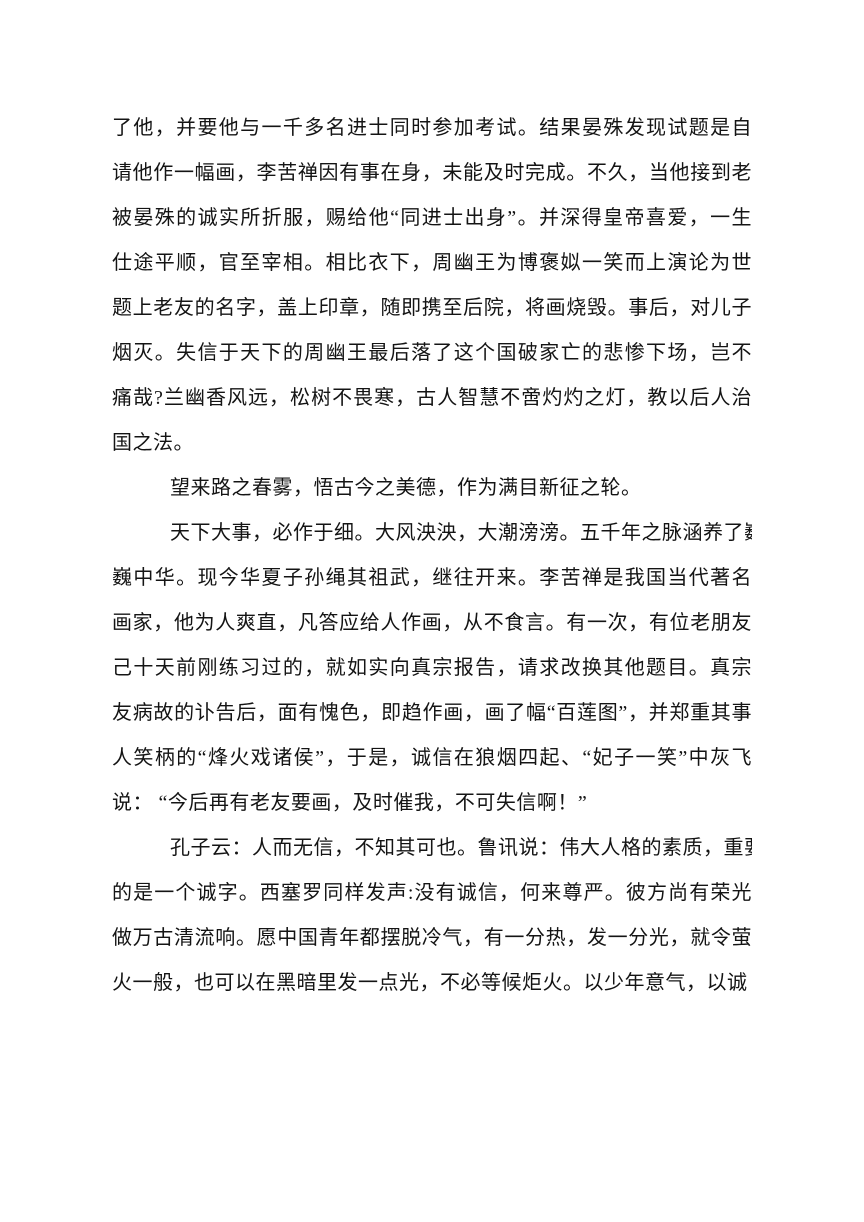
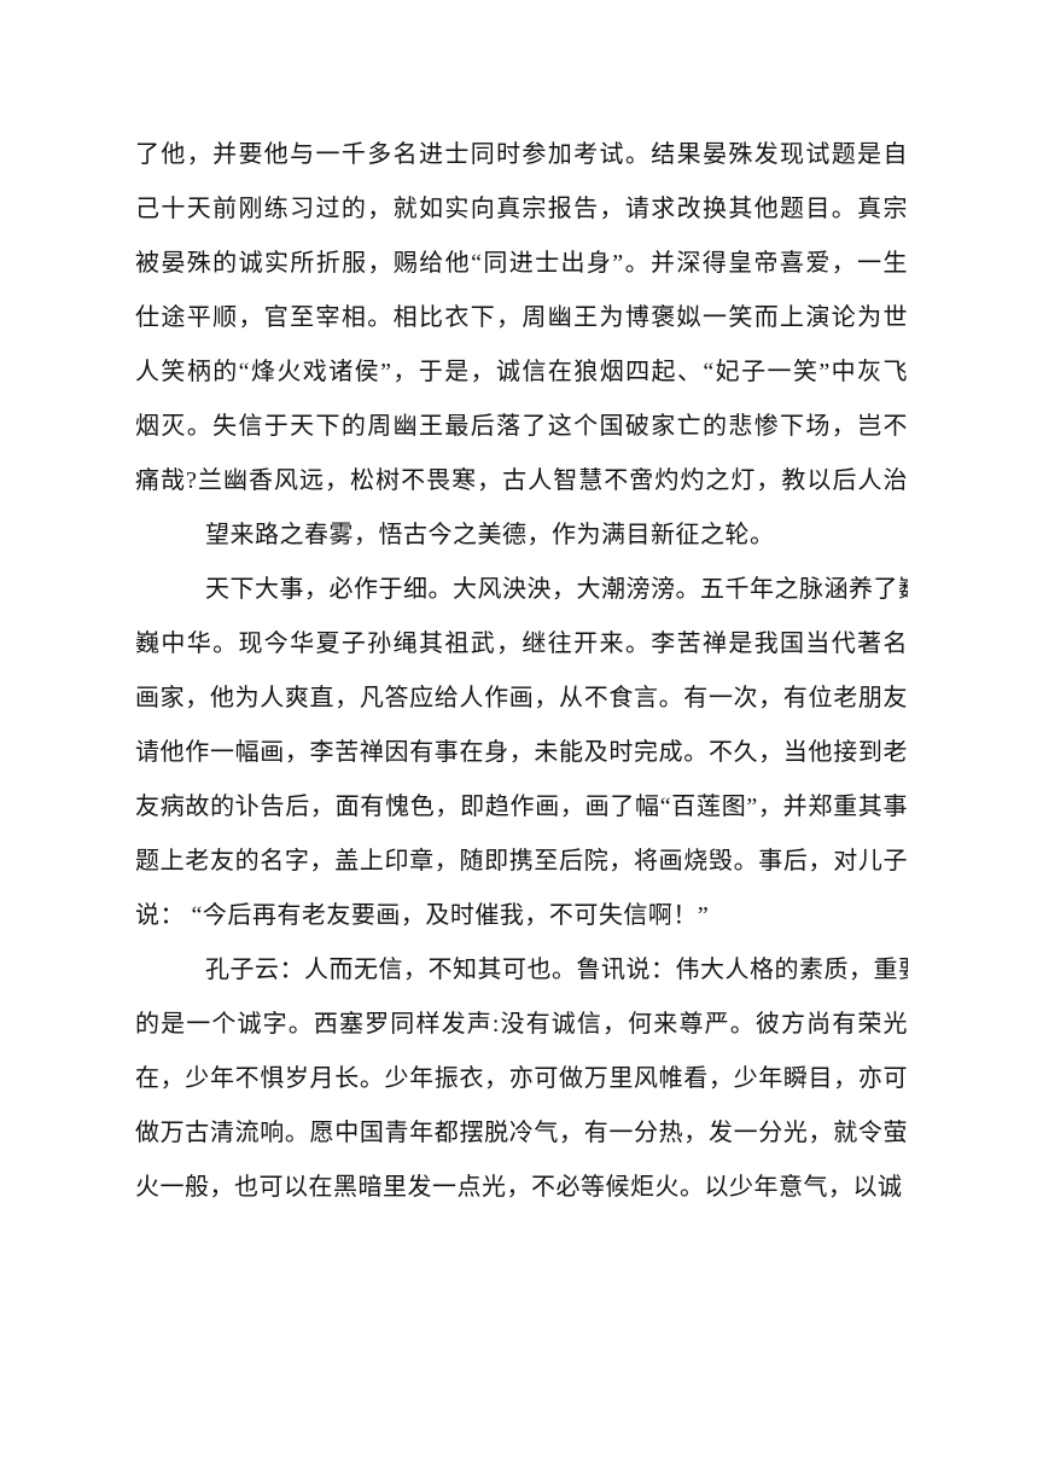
  了他，并要他与一千多名进士同时参加考试。结果晏殊发现试题是自
- 请他作一幅画，李苦禅因有事在身，未能及时完成。不久，当他接到老
+ 己十天前刚练习过的，就如实向真宗报告，请求改换其他题目。真宗
  被晏殊的诚实所折服，赐给他“同进士出身”。并深得皇帝喜爱，一生
  仕途平顺，官至宰相。相比衣下，周幽王为博褒姒一笑而上演论为世
- 题上老友的名字，盖上印章，随即携至后院，将画烧毁。事后，对儿子
+ 人笑柄的“烽火戏诸侯”，于是，诚信在狼烟四起、“妃子一笑”中灰飞
  烟灭。失信于天下的周幽王最后落了这个国破家亡的悲惨下场，岂不
  痛哉?兰幽香风远，松树不畏寒，古人智慧不啻灼灼之灯，教以后人治
- 国之法。
  望来路之春雾，悟古今之美德，作为满目新征之轮。
  天下大事，必作于细。大风泱泱，大潮滂滂。五千年之脉涵养了
  巍中华。现今华夏子孙绳其祖武，继往开来。李苦禅是我国当代著名
  画家，他为人爽直，凡答应给人作画，从不食言。有一次，有位老朋友
- 己十天前刚练习过的，就如实向真宗报告，请求改换其他题目。真宗
+ 请他作一幅画，李苦禅因有事在身，未能及时完成。不久，当他接到老
  友病故的讣告后，面有愧色，即趋作画，画了幅“百莲图”，并郑重其事
- 人笑柄的“烽火戏诸侯”，于是，诚信在狼烟四起、“妃子一笑”中灰飞
+ 题上老友的名字，盖上印章，随即携至后院，将画烧毁。事后，对儿子
  说： “今后再有老友要画，及时催我，不可失信啊！”
  孔子云：人而无信，不知其可也。鲁讯说：伟大人格的素质，重
  的是一个诚字。西塞罗同样发声:没有诚信，何来尊严。彼方尚有荣光
+ 在，少年不惧岁月长。少年振衣，亦可做万里风帷看，少年瞬目，亦可
  做万古清流响。愿中国青年都摆脱冷气，有一分热，发一分光，就令萤
  火一般，也可以在黑暗里发一点光，不必等候炬火。以少年意气，以诚
